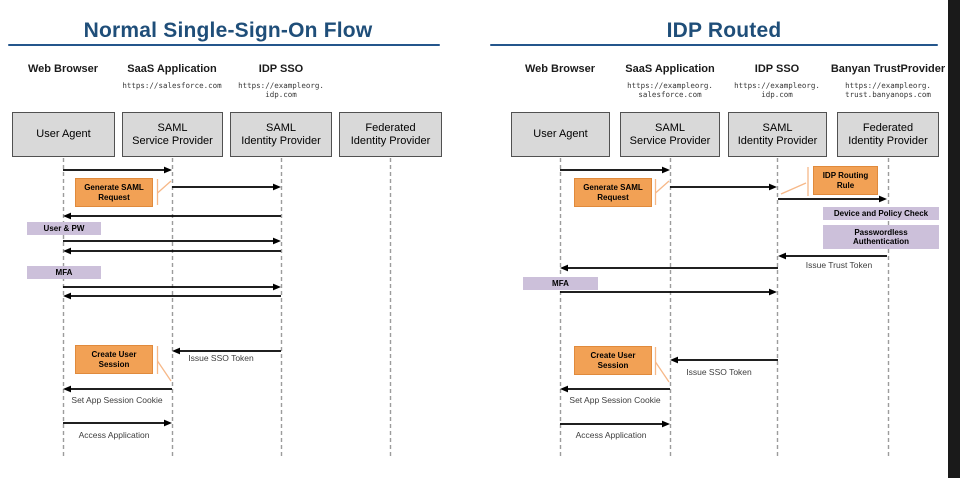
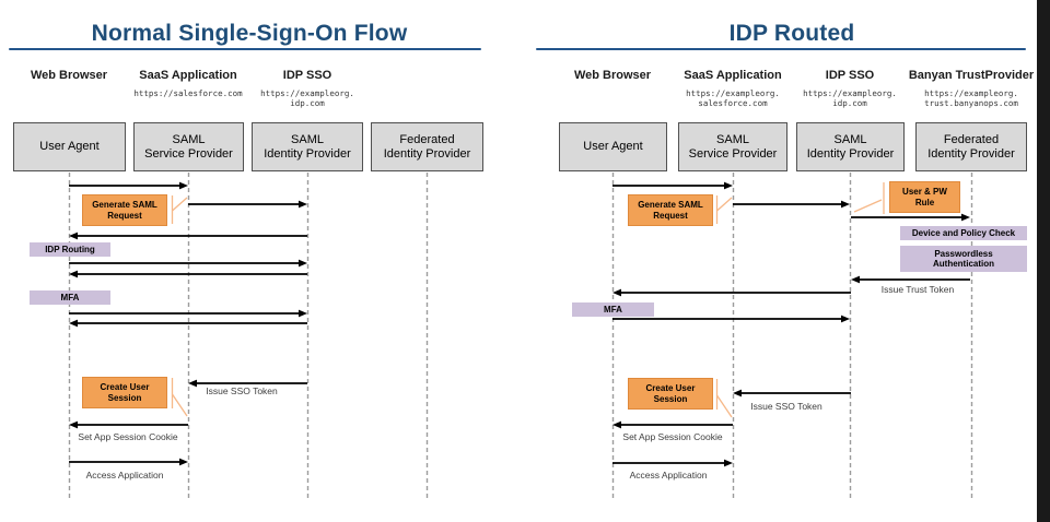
  Normal Single-Sign-On Flow
  Web Browser
  User Agent
  SaaS Application
  https://salesforce.com
  SAML
  Service Provider
  IDP SSO
  https://exampleorg.
  idp.com
  SAML
  Identity Provider
  Federated
  Identity Provider
  Generate SAML
  Request
- User & PW
+ IDP Routing
  MFA
  Create User
  Session
  Issue SSO Token
  Set App Session Cookie
  Access Application
  IDP Routed
  Web Browser
  User Agent
  SaaS Application
  https://exampleorg.
  salesforce.com
  SAML
  Service Provider
  IDP SSO
  https://exampleorg.
  idp.com
  SAML
  Identity Provider
  Banyan TrustProvider
  https://exampleorg.
  trust.banyanops.com
  Federated
  Identity Provider
  Generate SAML
  Request
- IDP Routing
+ User & PW
  Rule
  Device and Policy Check
  Passwordless
  Authentication
  MFA
  Create User
  Session
  Issue Trust Token
  Issue SSO Token
  Set App Session Cookie
  Access Application
